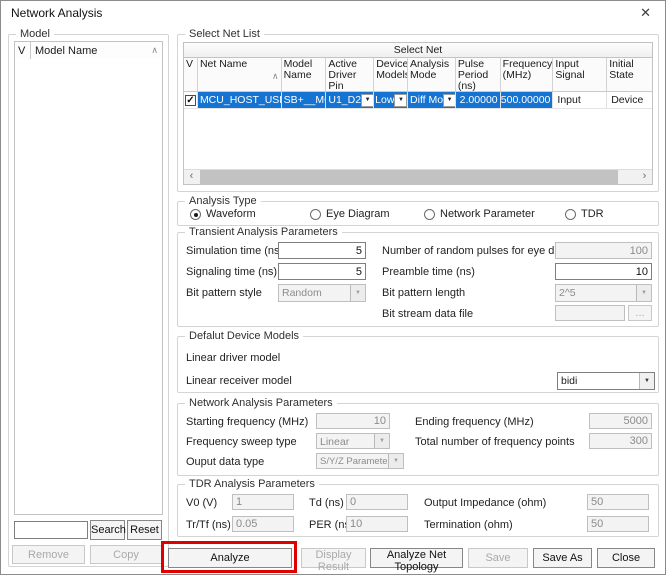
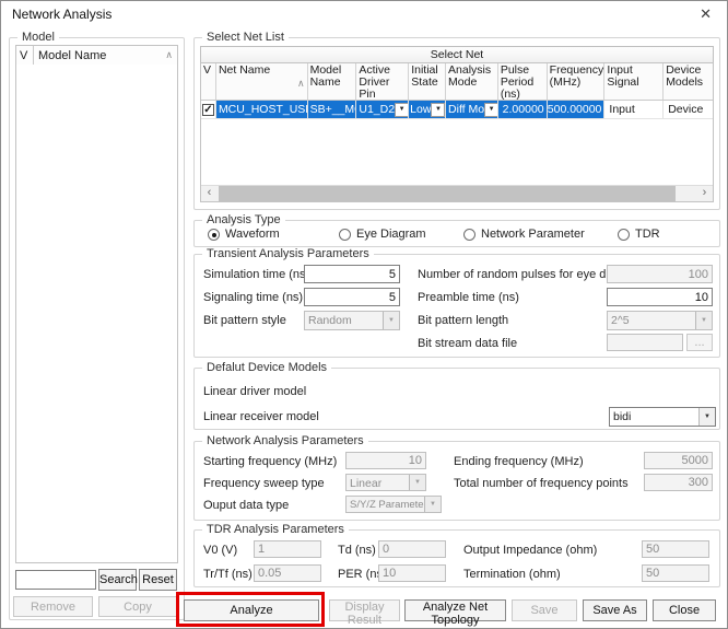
  Network Analysis
  ✕
  Model
  V
  Model Name
  ∧
  Search
  Reset
  Remove
  Copy
  Select Net List
  Select Net
  V
  Net Name
  ∧
  Model Name
  Active Driver Pin
- Device Models
+ Initial State
  Analysis Mode
  Pulse Period (ns)
  Frequency (MHz)
  Input Signal
- Initial State
+ Device Models
  ✓
  MCU_HOST_US
  SB+__M
  U1_D2
  Low
  Diff Mo
  2.00000
  500.00000
  Input
  Device
  ‹
  ›
  Analysis Type
  Waveform
  Eye Diagram
  Network Parameter
  TDR
  Transient Analysis Parameters
  Simulation time (ns
  5
  Number of random pulses for eye d
  100
  Signaling time (ns)
  5
  Preamble time (ns)
  10
  Bit pattern style
  Random
  Bit pattern length
  2^5
  Bit stream data file
  ...
  Defalut Device Models
  Linear driver model
  Linear receiver model
  bidi
  Network Analysis Parameters
  Starting frequency (MHz)
  10
  Ending frequency (MHz)
  5000
  Frequency sweep type
  Linear
  Total number of frequency points
  300
  Ouput data type
  S/Y/Z Paramete
  TDR Analysis Parameters
  V0 (V)
  1
  Td (ns)
  0
  Output Impedance (ohm)
  50
  Tr/Tf (ns)
  0.05
  PER (n
  10
  Termination (ohm)
  50
  Analyze
  Display Result
  Analyze Net Topology
  Save
  Save As
  Close
